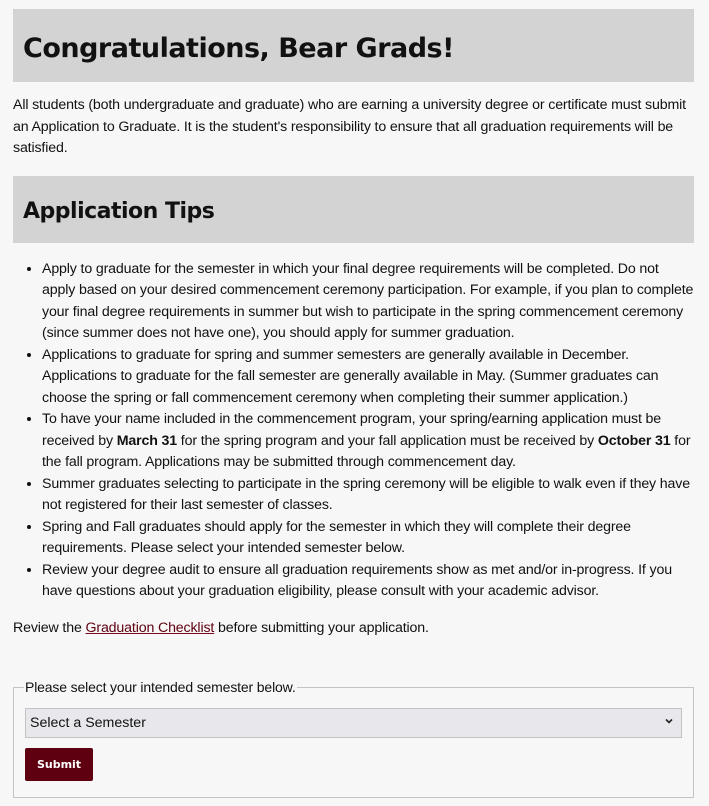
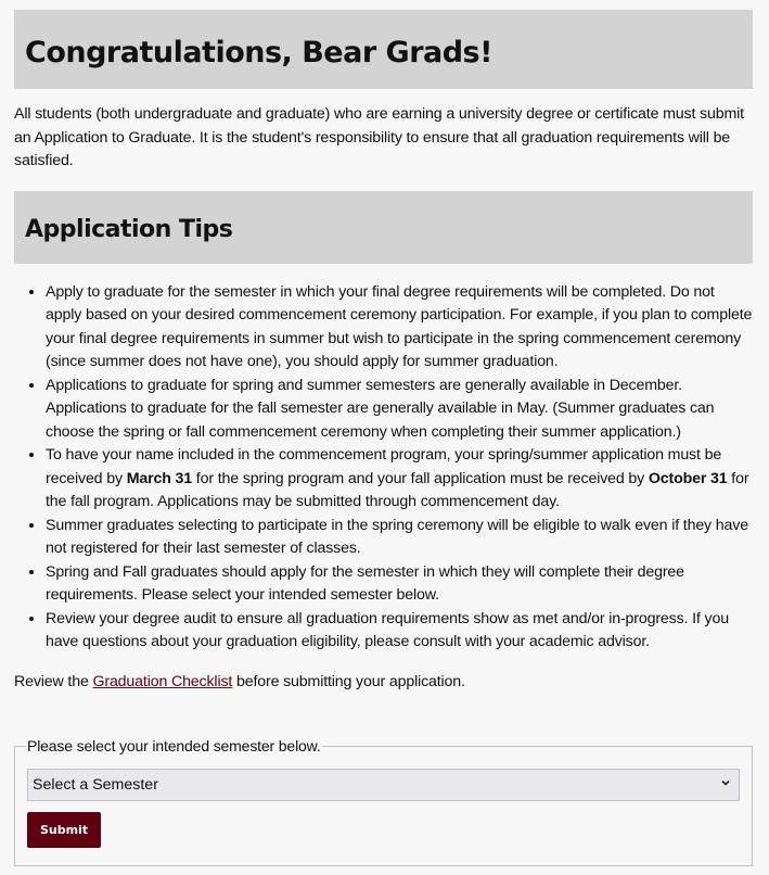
  Congratulations, Bear Grads!
  All students (both undergraduate and graduate) who are earning a university degree or certificate must submit an Application to Graduate. It is the student's responsibility to ensure that all graduation requirements will be satisfied.
  Application Tips
  Apply to graduate for the semester in which your final degree requirements will be completed. Do not apply based on your desired commencement ceremony participation. For example, if you plan to complete your final degree requirements in summer but wish to participate in the spring commencement ceremony (since summer does not have one), you should apply for summer graduation.
  Applications to graduate for spring and summer semesters are generally available in December. Applications to graduate for the fall semester are generally available in May. (Summer graduates can choose the spring or fall commencement ceremony when completing their summer application.)
- To have your name included in the commencement program, your spring/earning application must be received by March 31 for the spring program and your fall application must be received by October 31 for the fall program. Applications may be submitted through commencement day.
+ To have your name included in the commencement program, your spring/summer application must be received by March 31 for the spring program and your fall application must be received by October 31 for the fall program. Applications may be submitted through commencement day.
  Summer graduates selecting to participate in the spring ceremony will be eligible to walk even if they have not registered for their last semester of classes.
  Spring and Fall graduates should apply for the semester in which they will complete their degree requirements. Please select your intended semester below.
  Review your degree audit to ensure all graduation requirements show as met and/or in-progress. If you have questions about your graduation eligibility, please consult with your academic advisor.
  Review the Graduation Checklist before submitting your application.
  Please select your intended semester below.
  Select a Semester
  Submit
